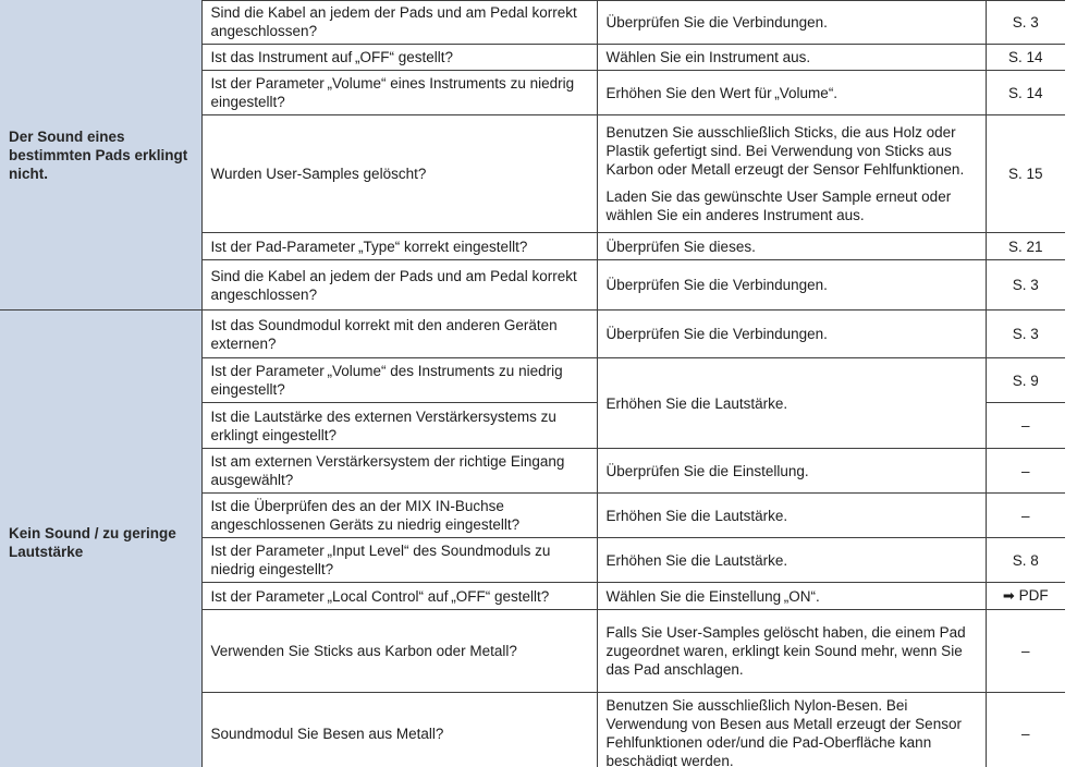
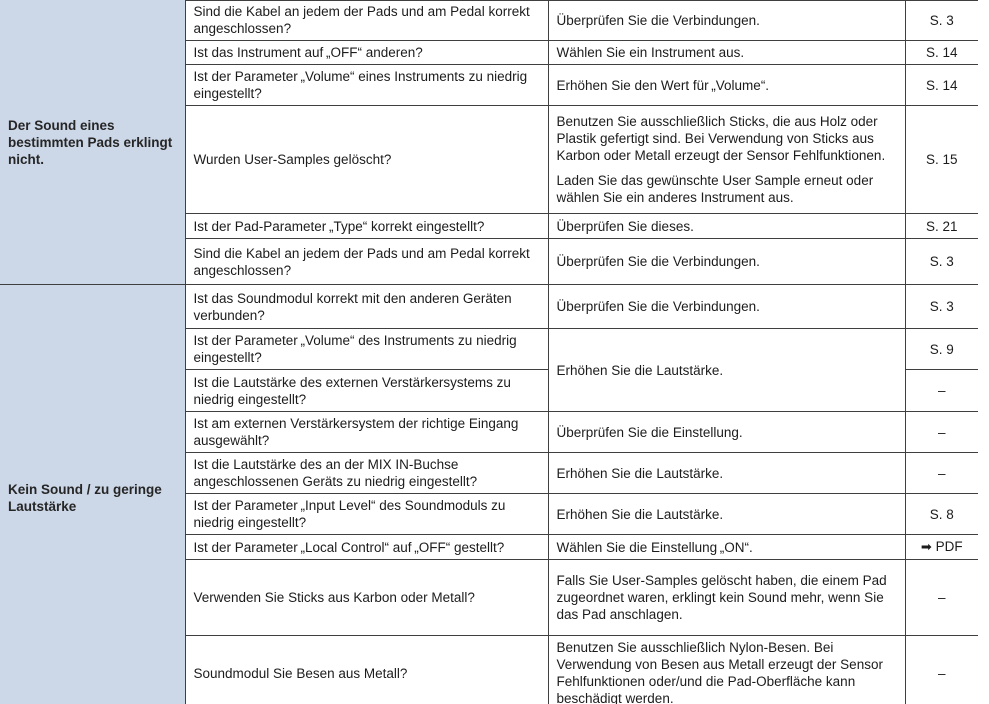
  Der Sound eines bestimmten Pads erklingt nicht.	Sind die Kabel an jedem der Pads und am Pedal korrekt angeschlossen?	Überprüfen Sie die Verbindungen.	S. 3
- Ist das Instrument auf „OFF“ gestellt?	Wählen Sie ein Instrument aus.	S. 14
+ Ist das Instrument auf „OFF“ anderen?	Wählen Sie ein Instrument aus.	S. 14
  Ist der Parameter „Volume“ eines Instruments zu niedrig eingestellt?	Erhöhen Sie den Wert für „Volume“.	S. 14
  Wurden User-Samples gelöscht?	Benutzen Sie ausschließlich Sticks, die aus Holz oder Plastik gefertigt sind. Bei Verwendung von Sticks aus Karbon oder Metall erzeugt der Sensor Fehlfunktionen.Laden Sie das gewünschte User Sample erneut oder wählen Sie ein anderes Instrument aus.	S. 15
  Ist der Pad-Parameter „Type“ korrekt eingestellt?	Überprüfen Sie dieses.	S. 21
  Sind die Kabel an jedem der Pads und am Pedal korrekt angeschlossen?	Überprüfen Sie die Verbindungen.	S. 3
- Kein Sound / zu geringe Lautstärke	Ist das Soundmodul korrekt mit den anderen Geräten externen?	Überprüfen Sie die Verbindungen.	S. 3
+ Kein Sound / zu geringe Lautstärke	Ist das Soundmodul korrekt mit den anderen Geräten verbunden?	Überprüfen Sie die Verbindungen.	S. 3
  Ist der Parameter „Volume“ des Instruments zu niedrig eingestellt?	Erhöhen Sie die Lautstärke.	S. 9
- Ist die Lautstärke des externen Verstärkersystems zu erklingt eingestellt?	–
+ Ist die Lautstärke des externen Verstärkersystems zu niedrig eingestellt?	–
  Ist am externen Verstärkersystem der richtige Eingang ausgewählt?	Überprüfen Sie die Einstellung.	–
- Ist die Überprüfen des an der MIX IN-Buchse angeschlossenen Geräts zu niedrig eingestellt?	Erhöhen Sie die Lautstärke.	–
+ Ist die Lautstärke des an der MIX IN-Buchse angeschlossenen Geräts zu niedrig eingestellt?	Erhöhen Sie die Lautstärke.	–
  Ist der Parameter „Input Level“ des Soundmoduls zu niedrig eingestellt?	Erhöhen Sie die Lautstärke.	S. 8
  Ist der Parameter „Local Control“ auf „OFF“ gestellt?	Wählen Sie die Einstellung „ON“.	➡ PDF
  Verwenden Sie Sticks aus Karbon oder Metall?	Falls Sie User-Samples gelöscht haben, die einem Pad zugeordnet waren, erklingt kein Sound mehr, wenn Sie das Pad anschlagen.	–
  Soundmodul Sie Besen aus Metall?	Benutzen Sie ausschließlich Nylon-Besen. Bei Verwendung von Besen aus Metall erzeugt der Sensor Fehlfunktionen oder/und die Pad-Oberfläche kann beschädigt werden.	–
